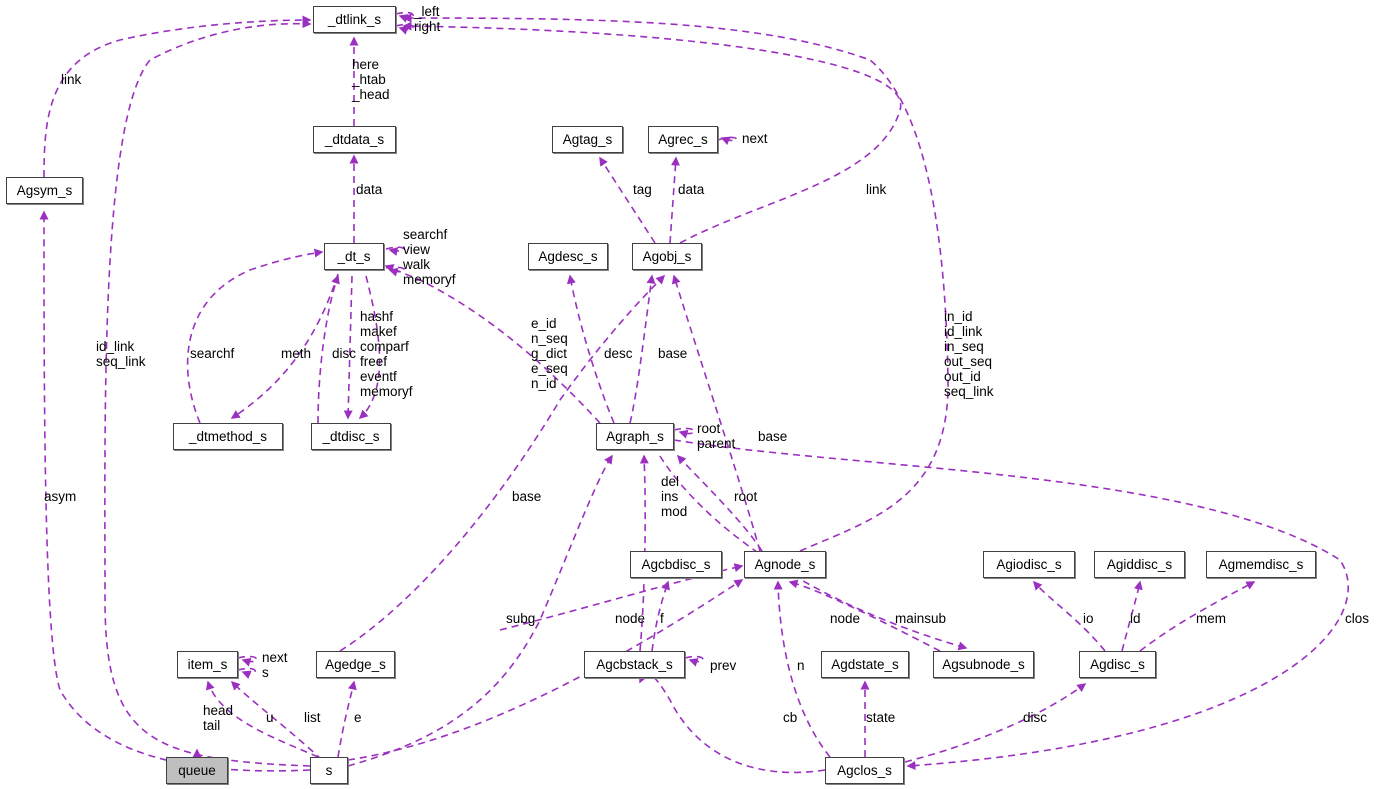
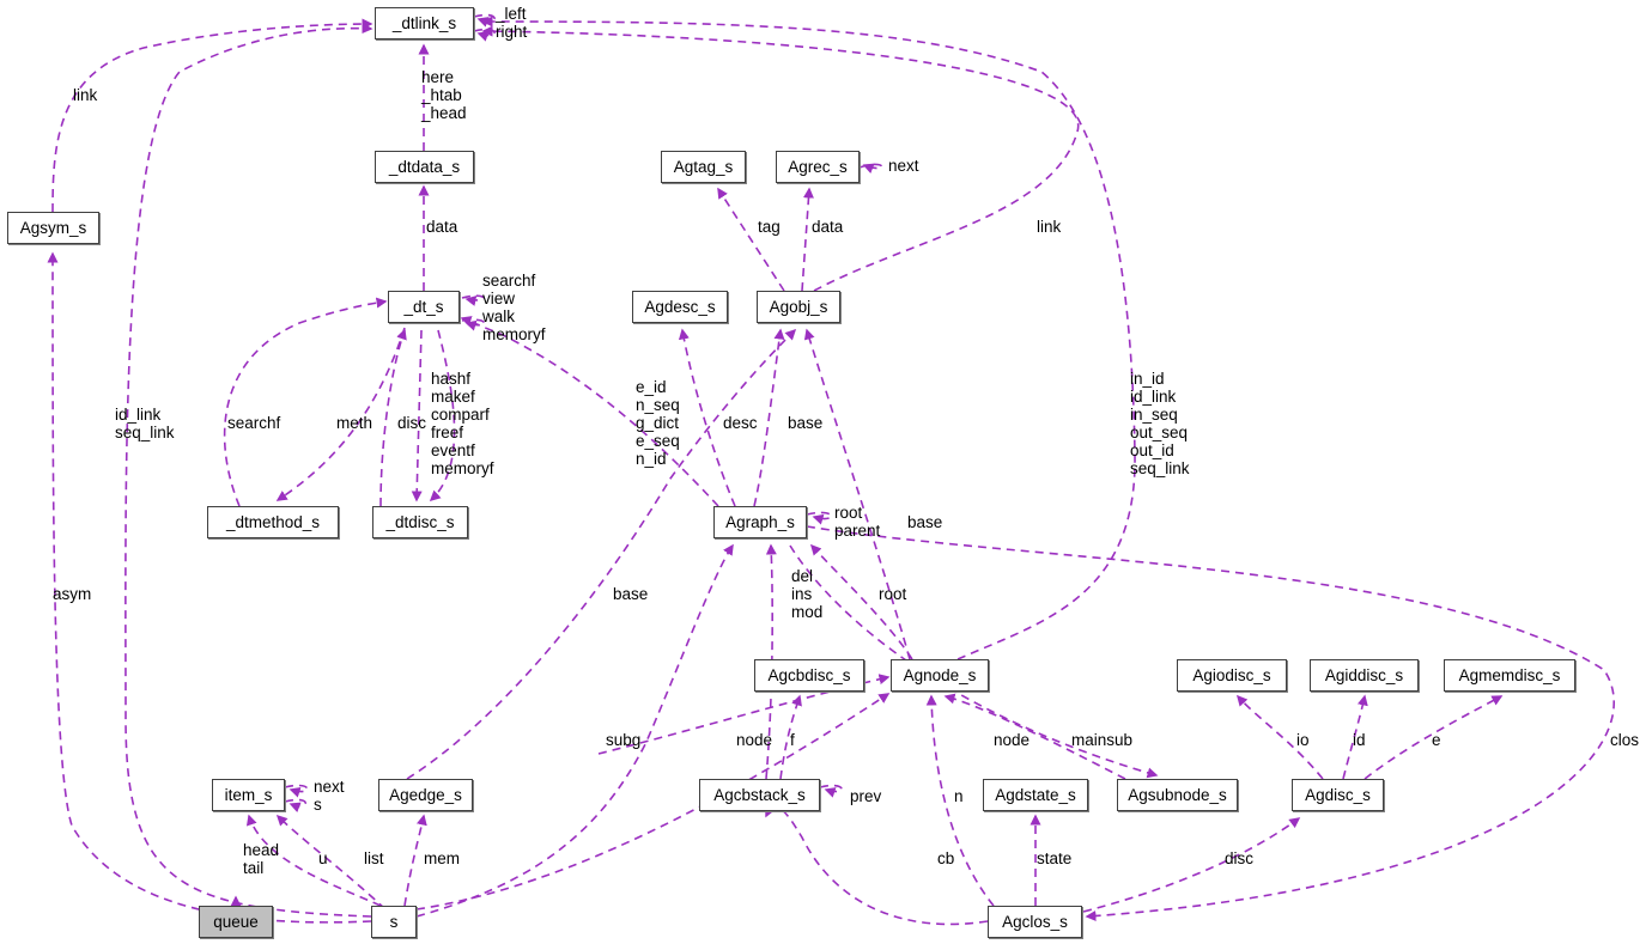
  _dtlink_s
  Agsym_s
  _dtdata_s
  Agtag_s
  Agrec_s
  _dt_s
  Agdesc_s
  Agobj_s
  _dtmethod_s
  _dtdisc_s
  Agraph_s
  Agcbdisc_s
  Agnode_s
  Agiodisc_s
  Agiddisc_s
  Agmemdisc_s
  item_s
  Agedge_s
  Agcbstack_s
  Agdstate_s
  Agsubnode_s
  Agdisc_s
  queue
  s
  Agclos_s
  _left
  right
  link
  here
  _htab
  _head
  next
  data
  tag
  data
  link
  searchf
  view
  walk
  memoryf
  id_link
  seq_link
  searchf
  meth
  disc
  hashf
  makef
  comparf
  freef
  eventf
  memoryf
  e_id
  n_seq
  g_dict
  e_seq
  n_id
  desc
  base
  in_id
  id_link
  in_seq
  out_seq
  out_id
  seq_link
  root
  parent
  base
  base
  del
  ins
  mod
  root
  subg
  node
  f
  node
  mainsub
  io
  id
- mem
+ e
  clos
  next
  s
  prev
  n
  asym
  head
  tail
  u
  list
- e
+ mem
  cb
  state
  disc
